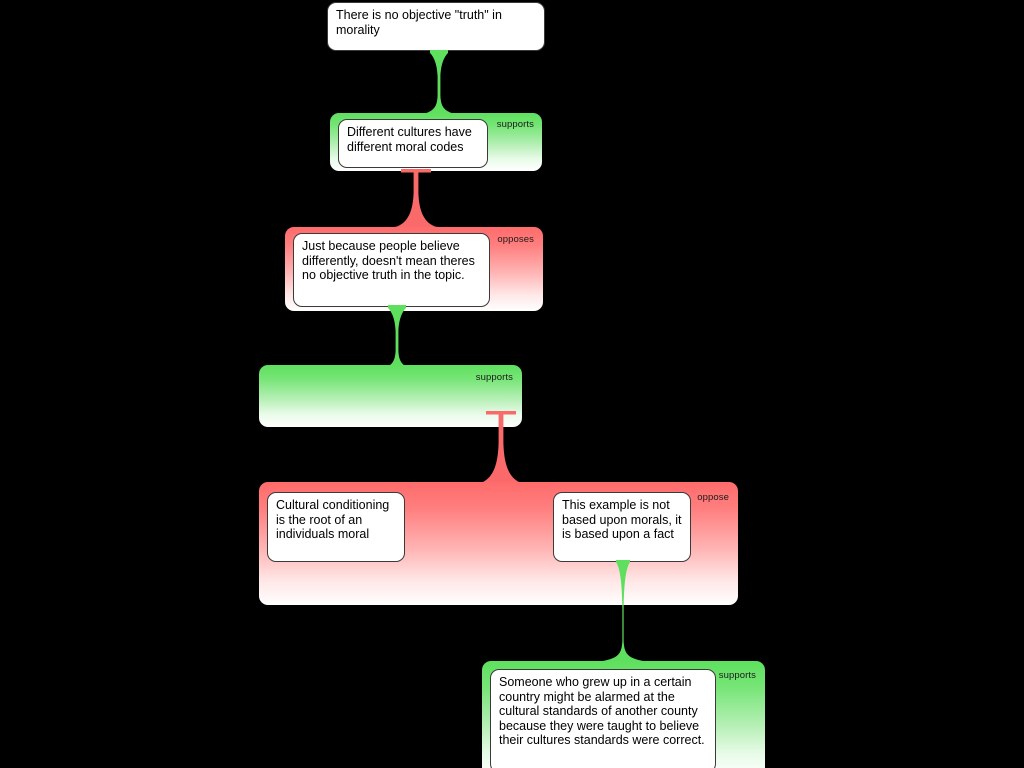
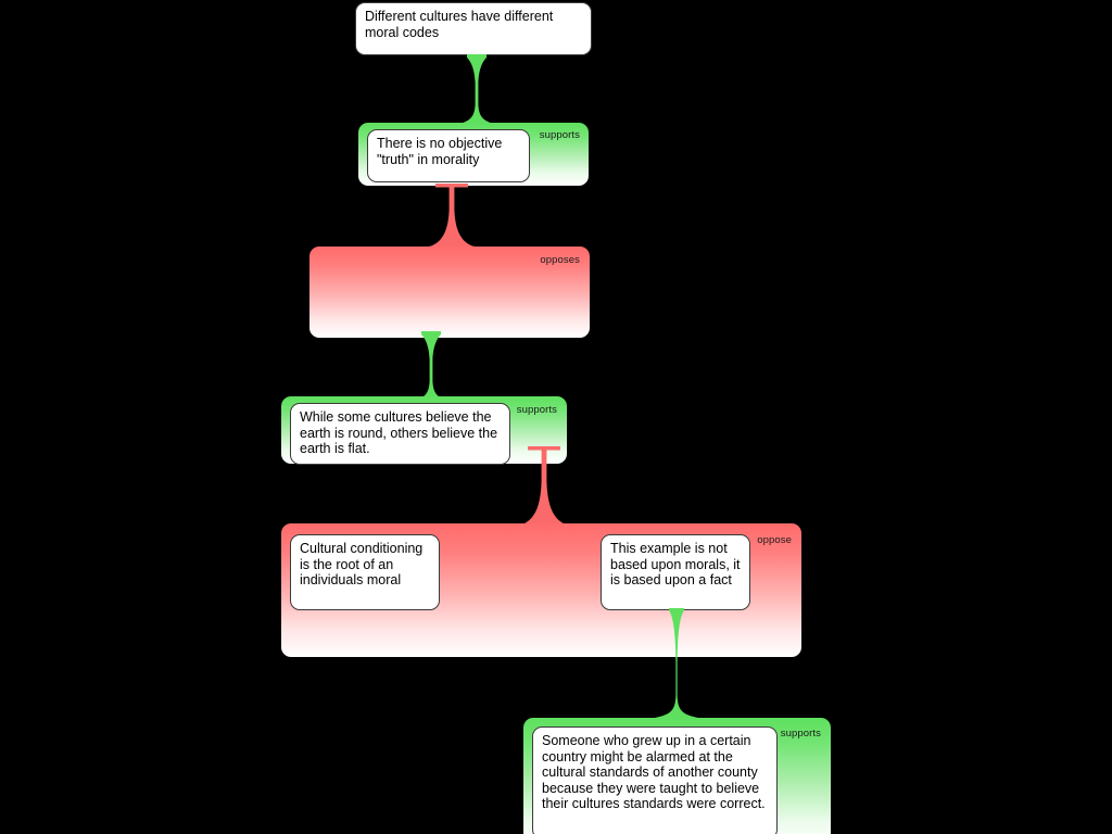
- There is no objective "truth" in morality
+ Different cultures have different moral codes
  supports
- Different cultures have different moral codes
+ There is no objective "truth" in morality
  opposes
- Just because people believe differently, doesn't mean theres no objective truth in the topic.
  supports
+ While some cultures believe the earth is round, others believe the earth is flat.
  oppose
  Cultural conditioning is the root of an individuals moral
  This example is not based upon morals, it is based upon a fact
  supports
  Someone who grew up in a certain country might be alarmed at the cultural standards of another county because they were taught to believe their cultures standards were correct.
